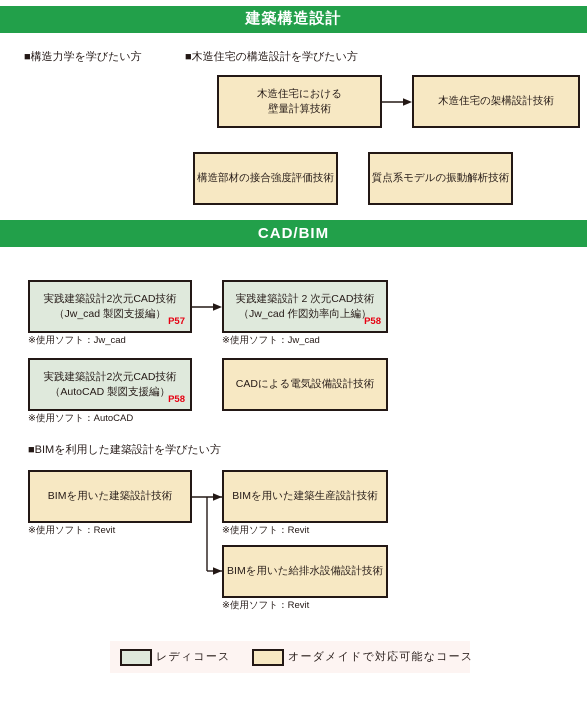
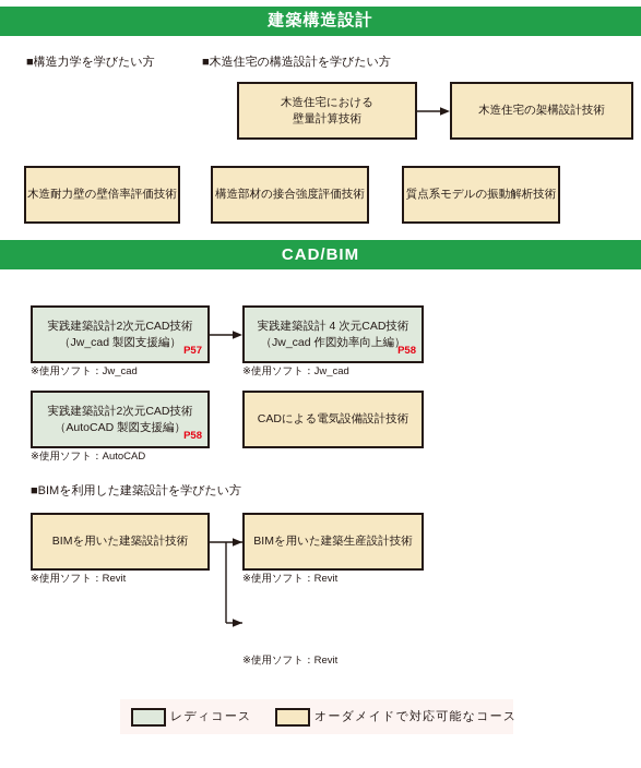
  建築構造設計
  ■構造力学を学びたい方
  ■木造住宅の構造設計を学びたい方
  木造住宅における
  壁量計算技術
  木造住宅の架構設計技術
+ 木造耐力壁の壁倍率評価技術
  構造部材の接合強度評価技術
  質点系モデルの振動解析技術
  CAD/BIM
  実践建築設計2次元CAD技術
  （Jw_cad 製図支援編）
  P57
  ※使用ソフト：Jw_cad
- 実践建築設計 2 次元CAD技術
+ 実践建築設計 4 次元CAD技術
  （Jw_cad 作図効率向上編）
  P58
  ※使用ソフト：Jw_cad
  実践建築設計2次元CAD技術
  （AutoCAD 製図支援編）
  P58
  ※使用ソフト：AutoCAD
  CADによる電気設備設計技術
  ■BIMを利用した建築設計を学びたい方
  BIMを用いた建築設計技術
  ※使用ソフト：Revit
  BIMを用いた建築生産設計技術
  ※使用ソフト：Revit
- BIMを用いた給排水設備設計技術
  ※使用ソフト：Revit
  レディコース
  オーダメイドで対応可能なコース
